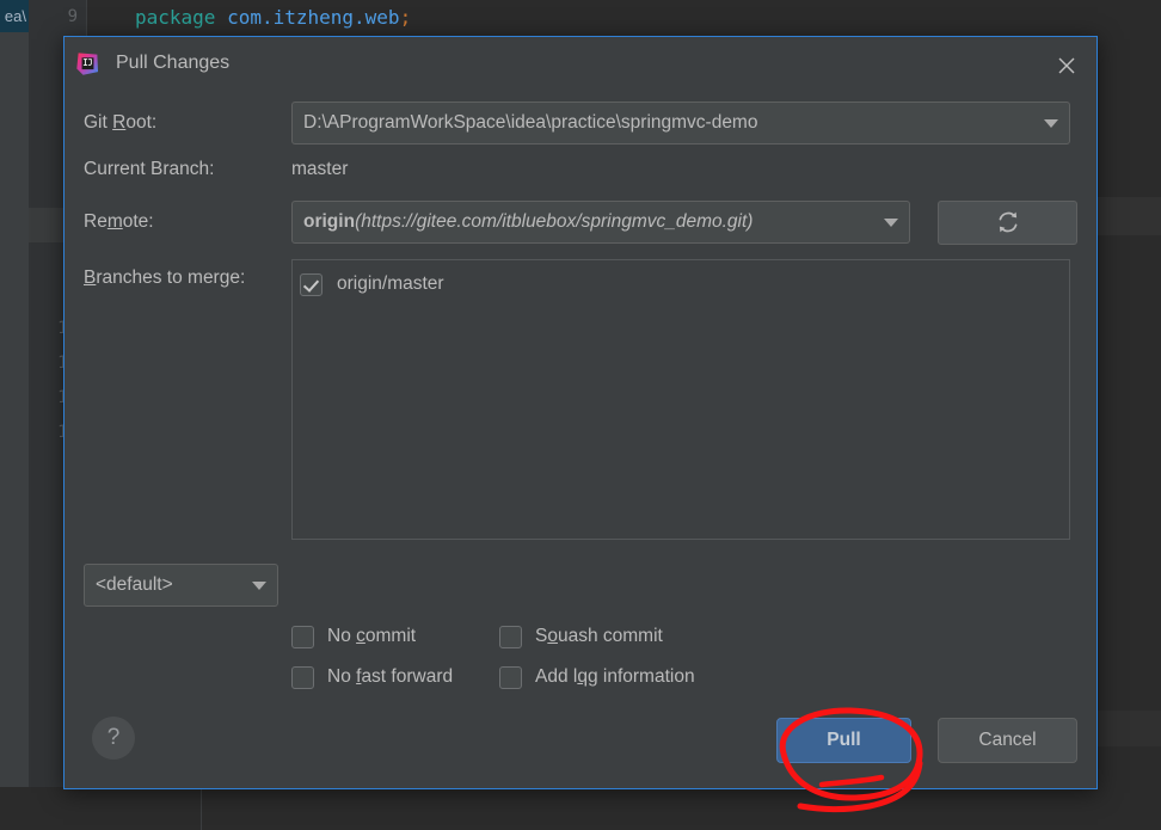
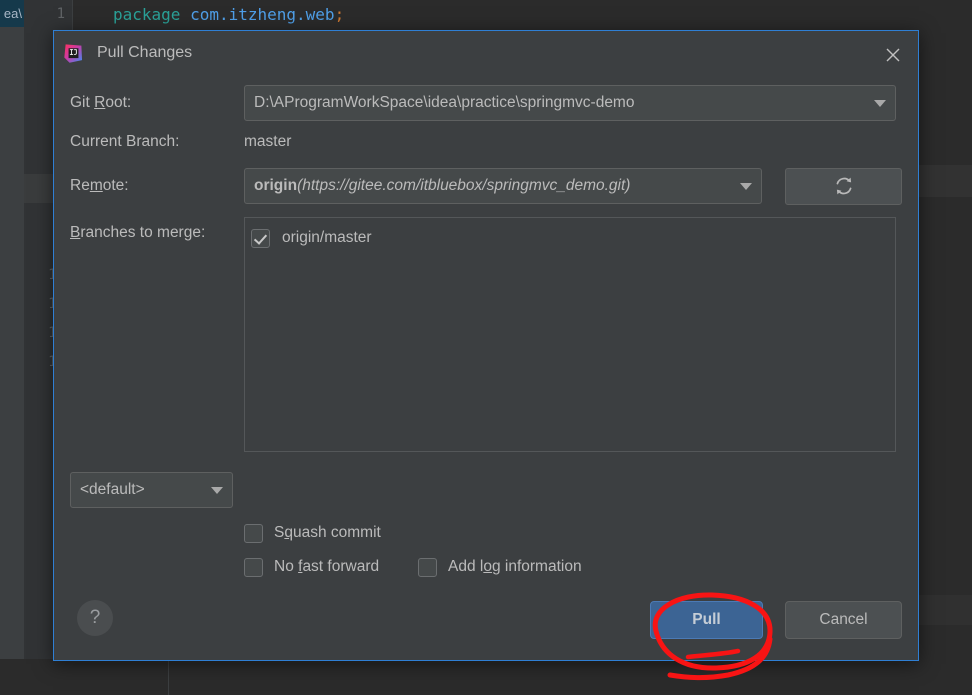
  package com.itzheng.web;
- 9
+ 1
  ea\
  Pull Changes
  Git Root:
  D:\AProgramWorkSpace\idea\practice\springmvc-demo
  Current Branch:
  master
  Remote:
  origin(https://gitee.com/itbluebox/springmvc_demo.git)
  Branches to merge:
  origin/master
  <default>
- No commit
- Souash commit
+ Squash commit
  No fast forward
- Add lqg information
+ Add log information
  ?
  Pull
  Cancel
